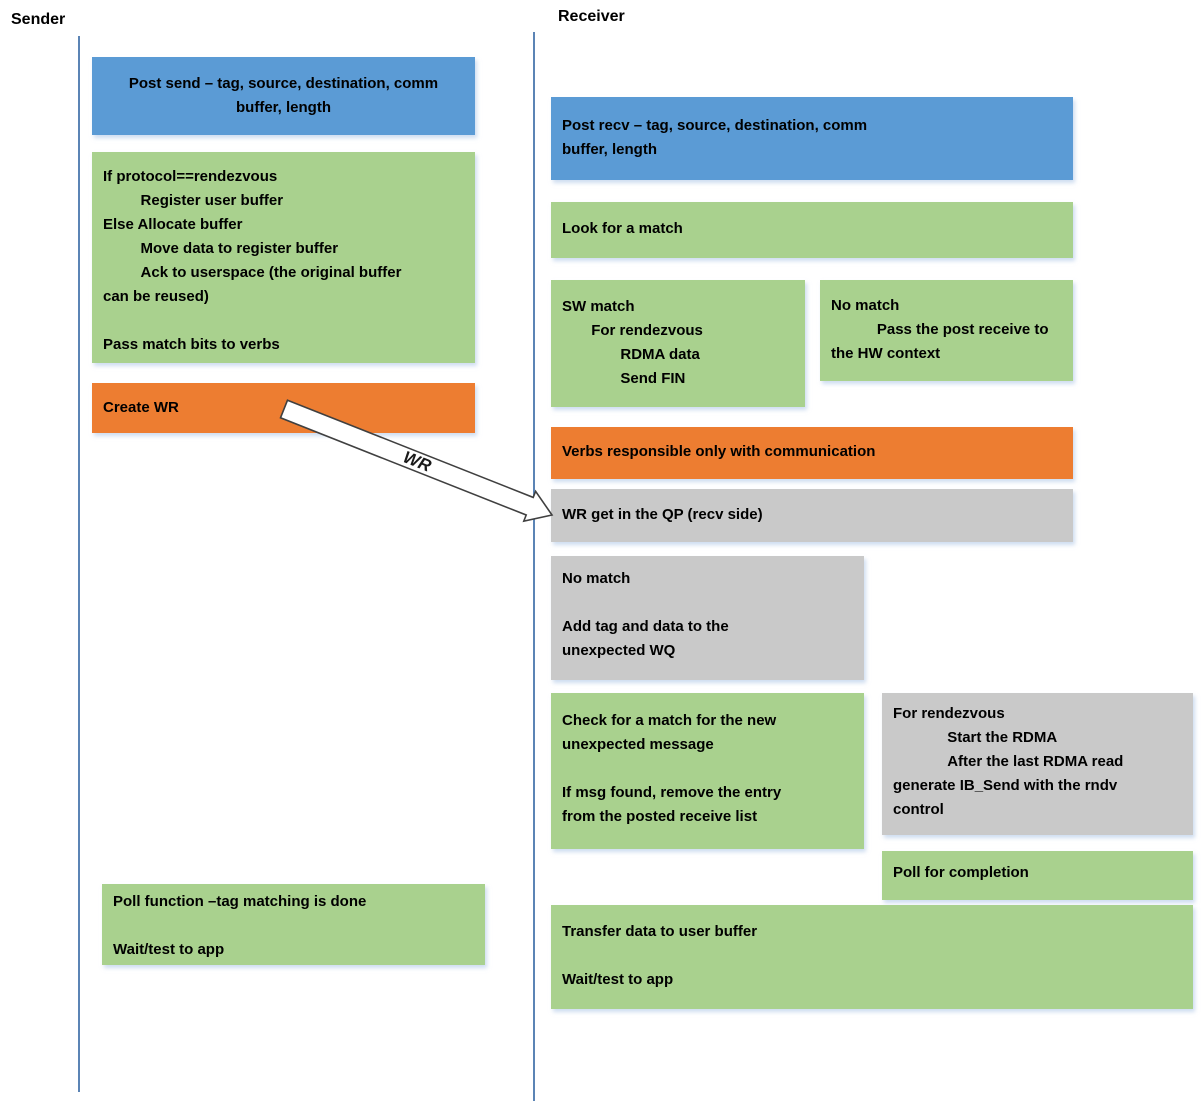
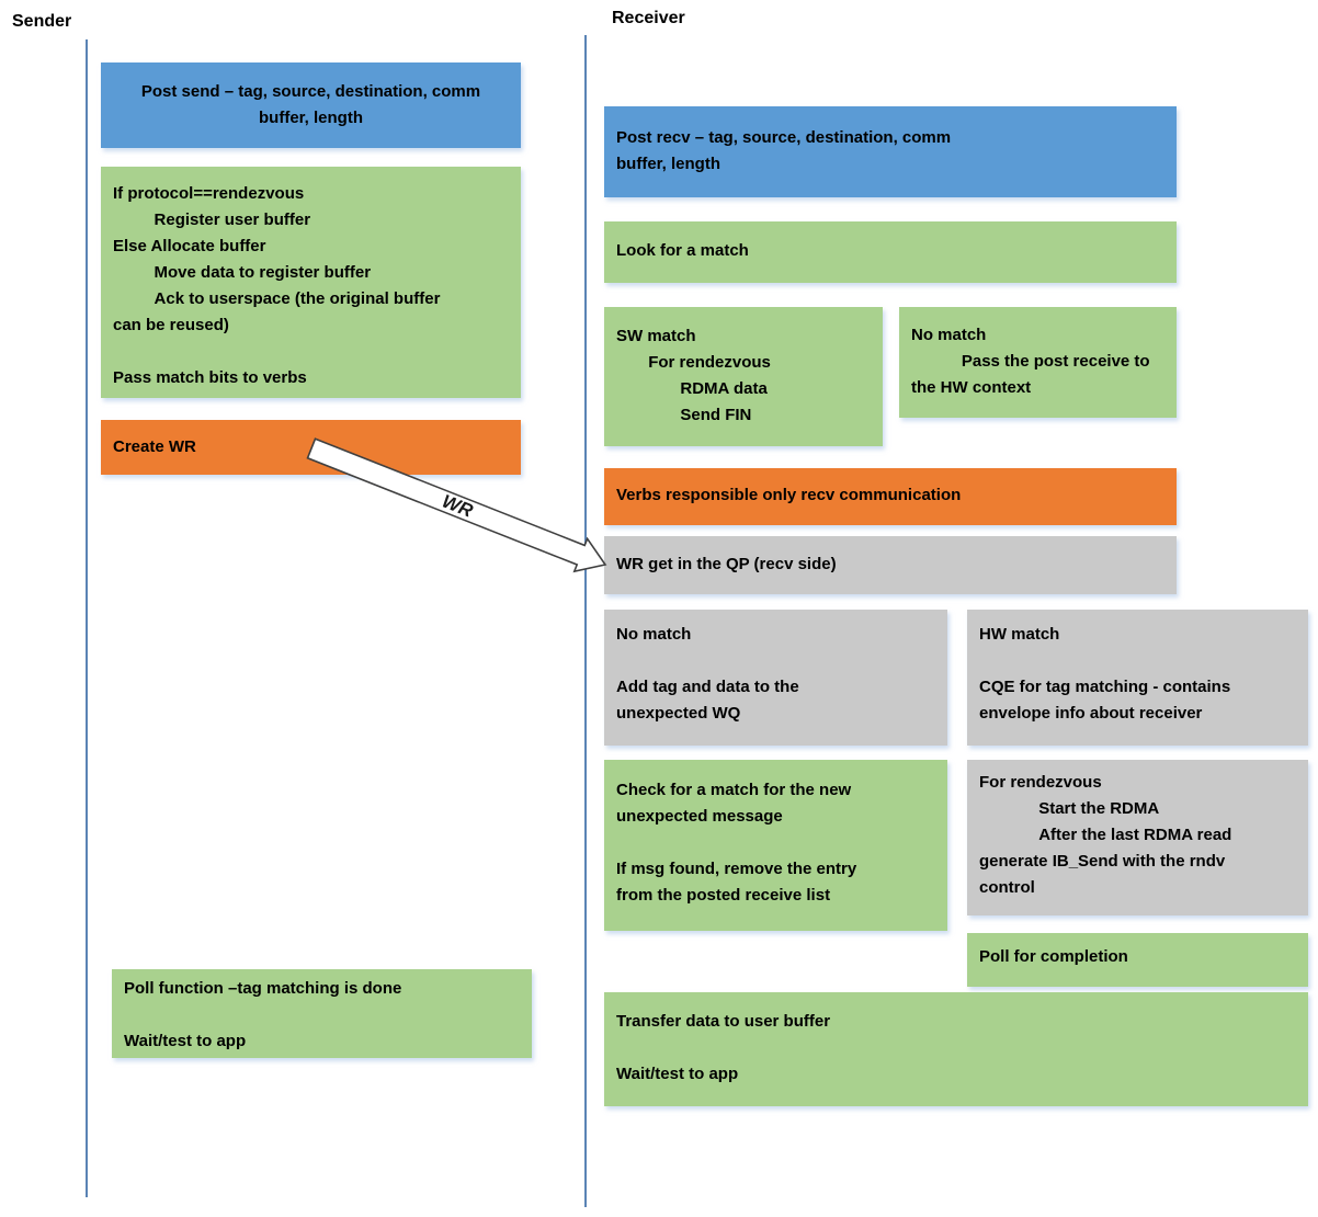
  Sender
  Receiver
  Post send – tag, source, destination, comm
  buffer, length
  If protocol==rendezvous
  Register user buffer
  Else Allocate buffer
  Move data to register buffer
  Ack to userspace (the original buffer
  can be reused)
  Pass match bits to verbs
  Create WR
  Poll function –tag matching is done
  Wait/test to app
  Post recv – tag, source, destination, comm
  buffer, length
  Look for a match
  SW match
  For rendezvous
  RDMA data
  Send FIN
  No match
  Pass the post receive to
  the HW context
- Verbs responsible only with communication
+ Verbs responsible only recv communication
  WR get in the QP (recv side)
  No match
  Add tag and data to the
  unexpected WQ
+ HW match
+ CQE for tag matching - contains
+ envelope info about receiver
  Check for a match for the new
  unexpected message
  If msg found, remove the entry
  from the posted receive list
  For rendezvous
  Start the RDMA
  After the last RDMA read
  generate IB_Send with the rndv
  control
  Poll for completion
  Transfer data to user buffer
  Wait/test to app
